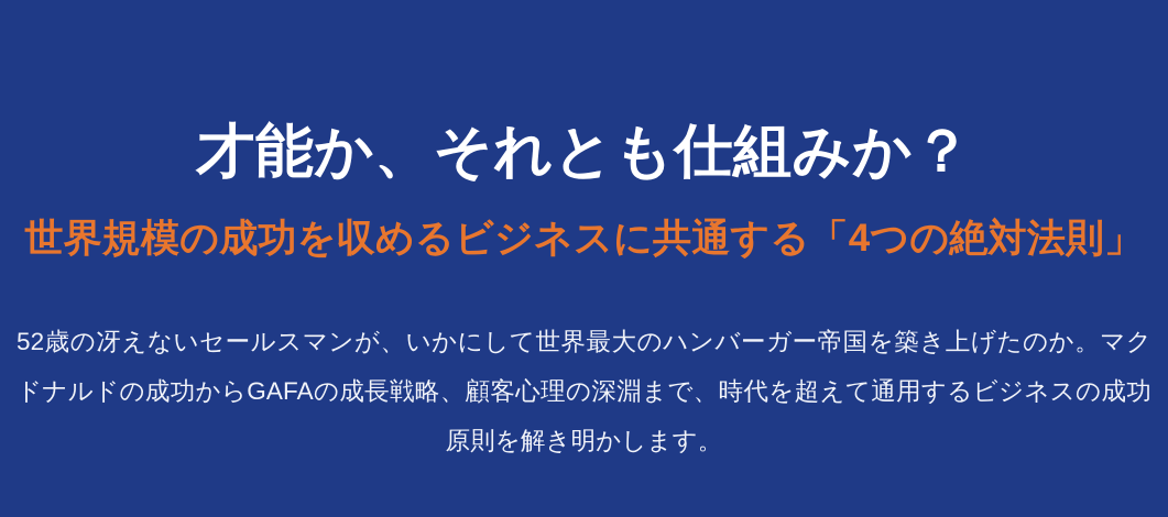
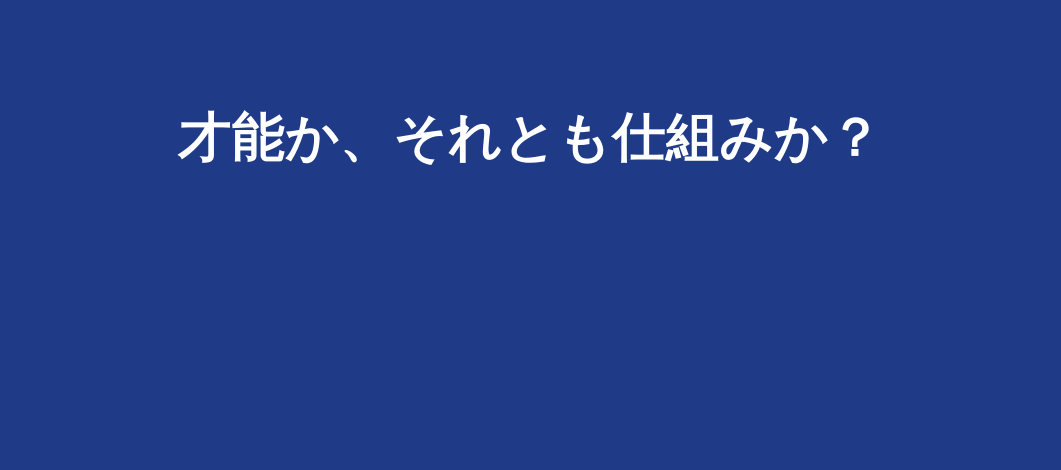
  才能か、それとも仕組みか？
- 世界規模の成功を収めるビジネスに共通する「4つの絶対法則」
- 52歳の冴えないセールスマンが、いかにして世界最大のハンバーガー帝国を築き上げたのか。マクドナルドの成功からGAFAの成長戦略、顧客心理の深淵まで、時代を超えて通用するビジネスの成功原則を解き明かします。
